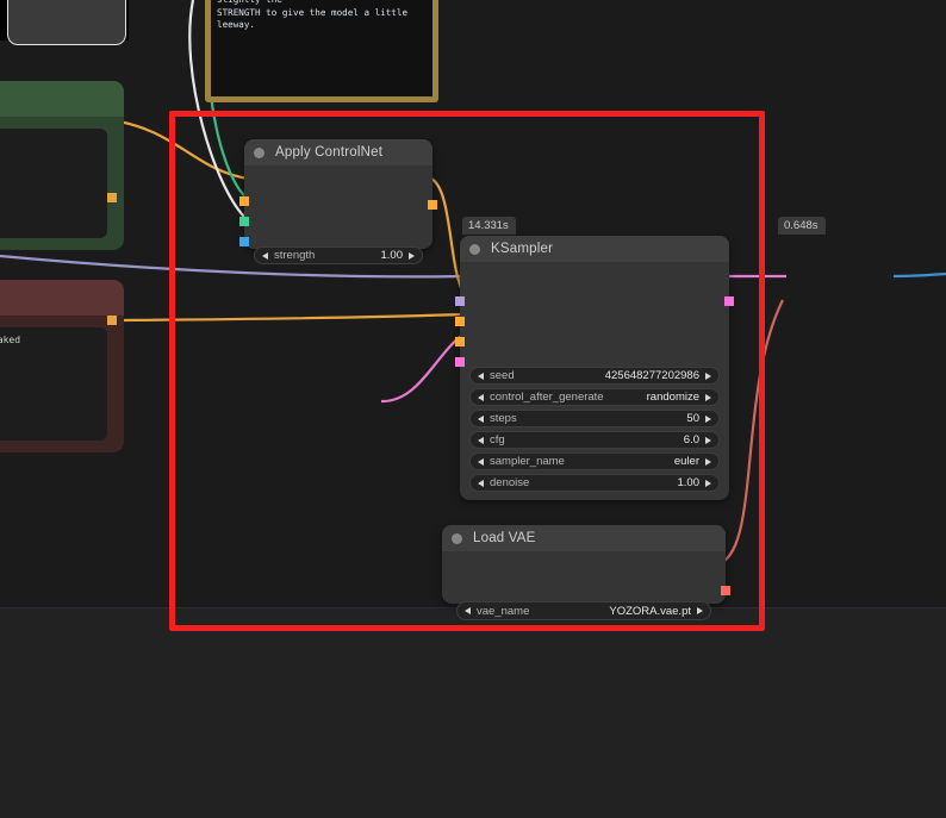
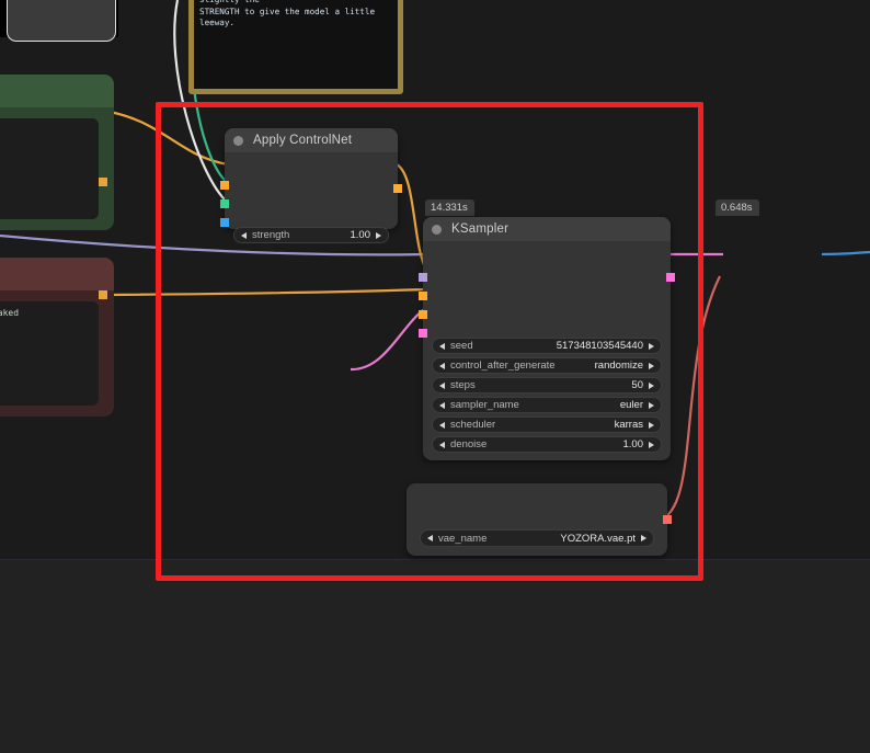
  STRENGTH to give the model a little leeway.
  Apply ControlNet
  strength
  1.00
  14.331s
  KSampler
  seed
- 425648277202986
+ 517348103545440
  control_after_generate
  randomize
  steps
  50
- cfg
- 6.0
  sampler_name
  euler
+ scheduler
+ karras
  denoise
  1.00
- Load VAE
  vae_name
  YOZORA.vae.pt
  0.648s
